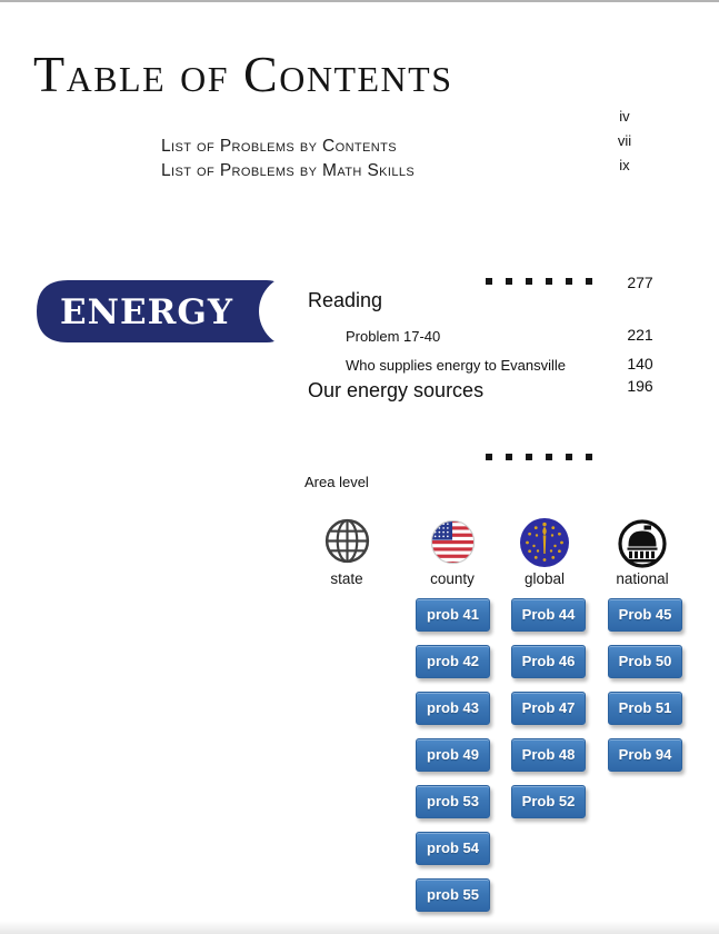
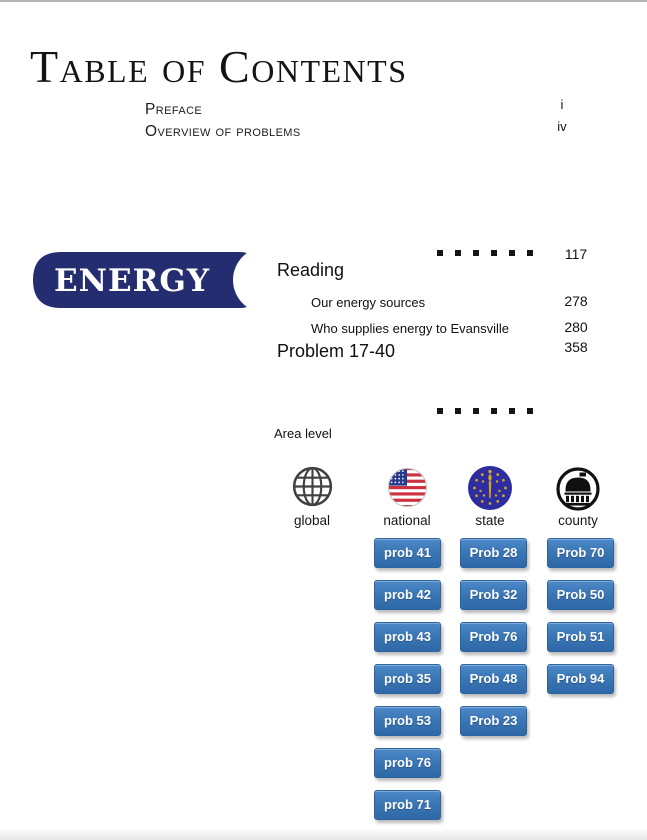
  Table of Contents
+ Preface
+ i
+ Overview of problems
  iv
- List of Problems by Contents
- vii
- List of Problems by Math Skills
- ix
  ENERGY
  Reading
- 277
+ 117
- Problem 17-40
+ Our energy sources
- 221
+ 278
  Who supplies energy to Evansville
- 140
+ 280
- Our energy sources
+ Problem 17-40
- 196
+ 358
  Area level
- state
+ global
- county
+ national
- global
+ state
- national
+ county
  prob 41
  prob 42
  prob 43
- prob 49
+ prob 35
  prob 53
- prob 54
+ prob 76
- prob 55
+ prob 71
- Prob 44
+ Prob 28
- Prob 46
+ Prob 32
- Prob 47
+ Prob 76
  Prob 48
- Prob 52
+ Prob 23
- Prob 45
+ Prob 70
  Prob 50
  Prob 51
  Prob 94
